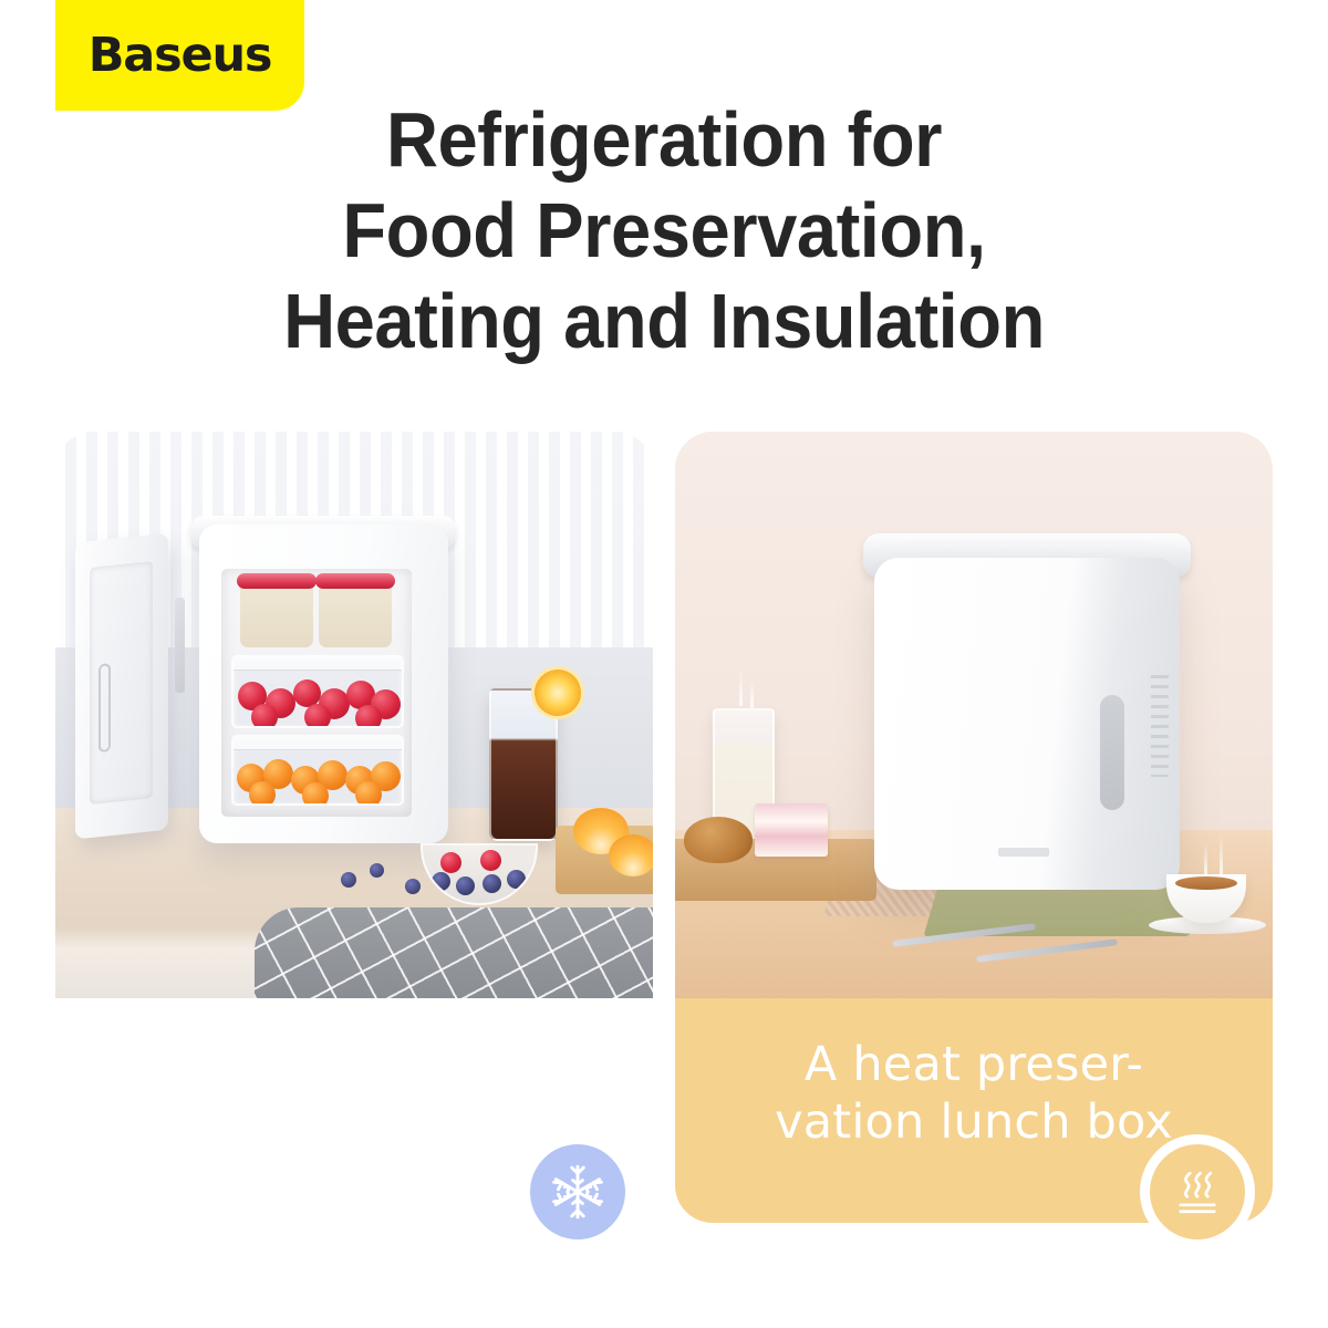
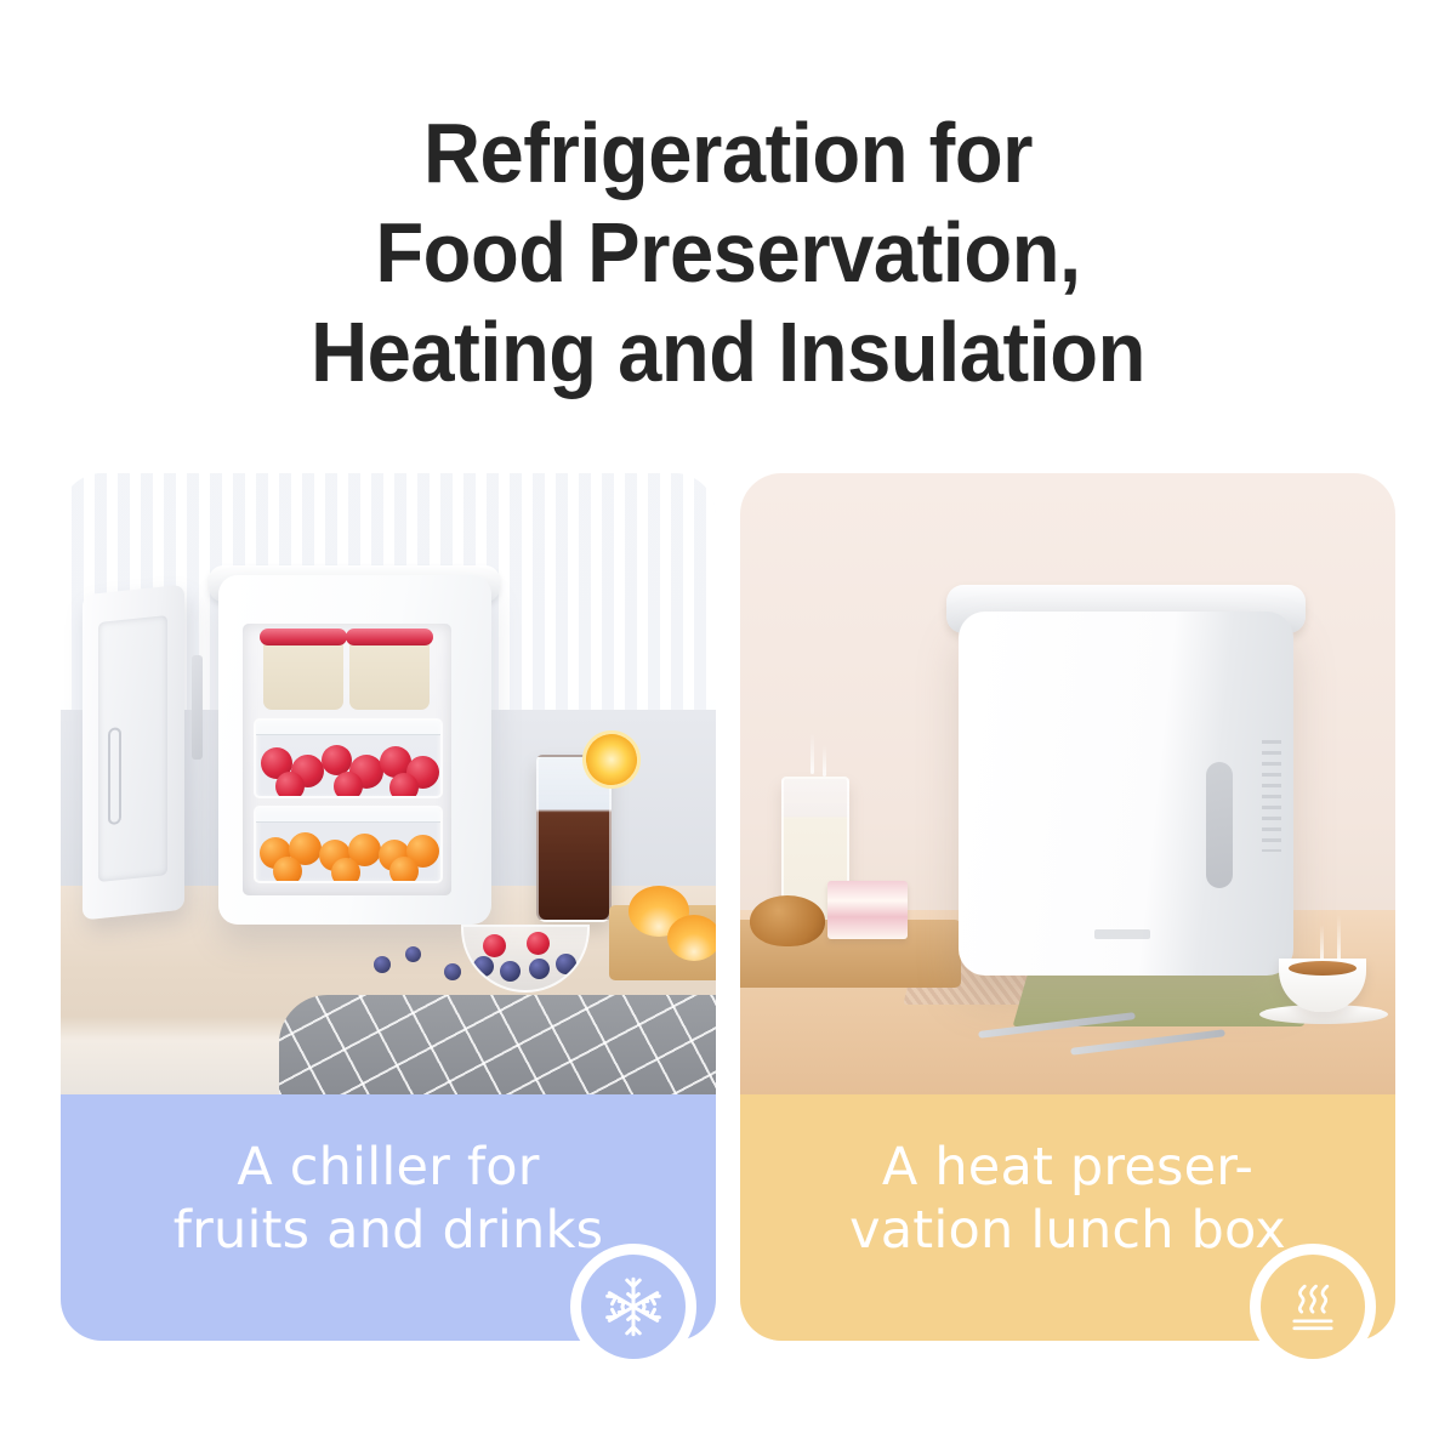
- Baseus
  Refrigeration for
  Food Preservation,
  Heating and Insulation
+ A chiller for
+ fruits and drinks
  A heat preser-
  vation lunch box
